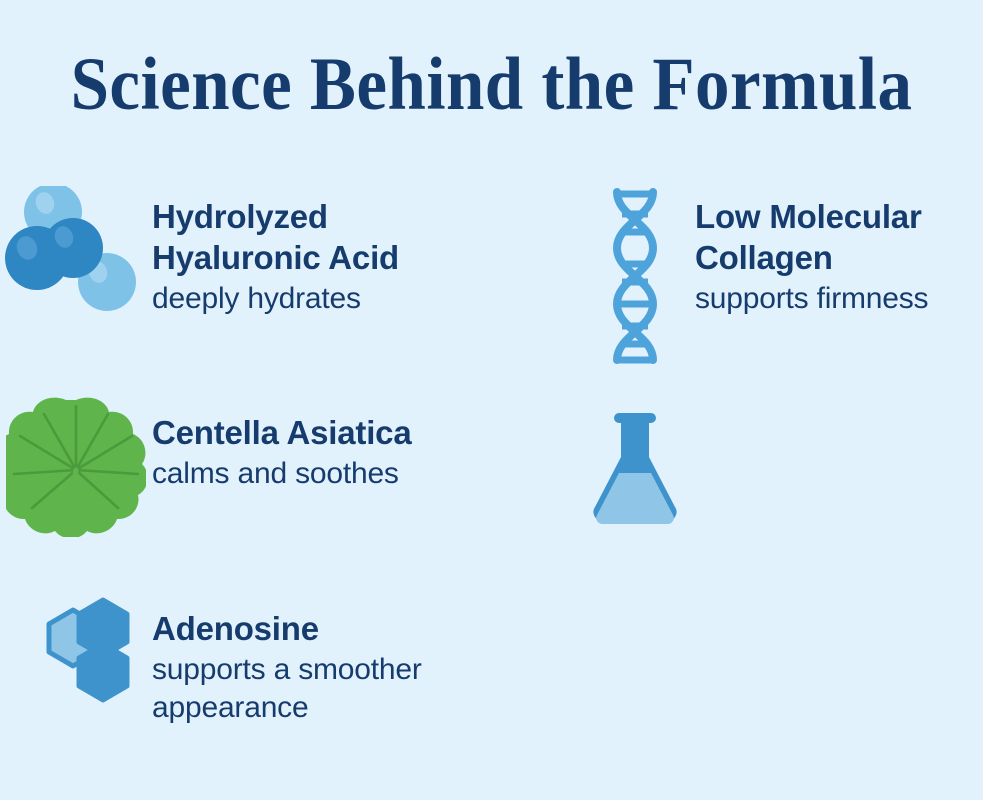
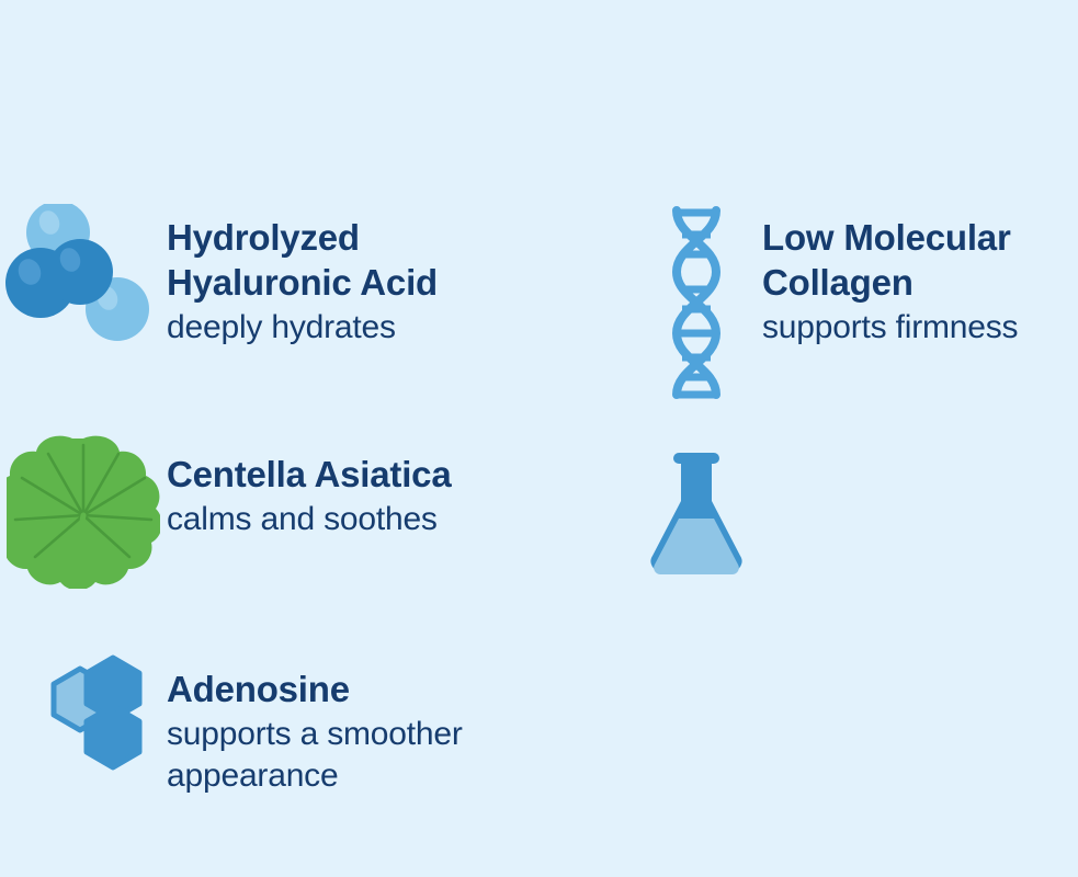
- Science Behind the Formula
  Hydrolyzed
  Hyaluronic Acid
  deeply hydrates
  Low Molecular
  Collagen
  supports firmness
  Centella Asiatica
  calms and soothes
  Adenosine
  supports a smoother
  appearance
